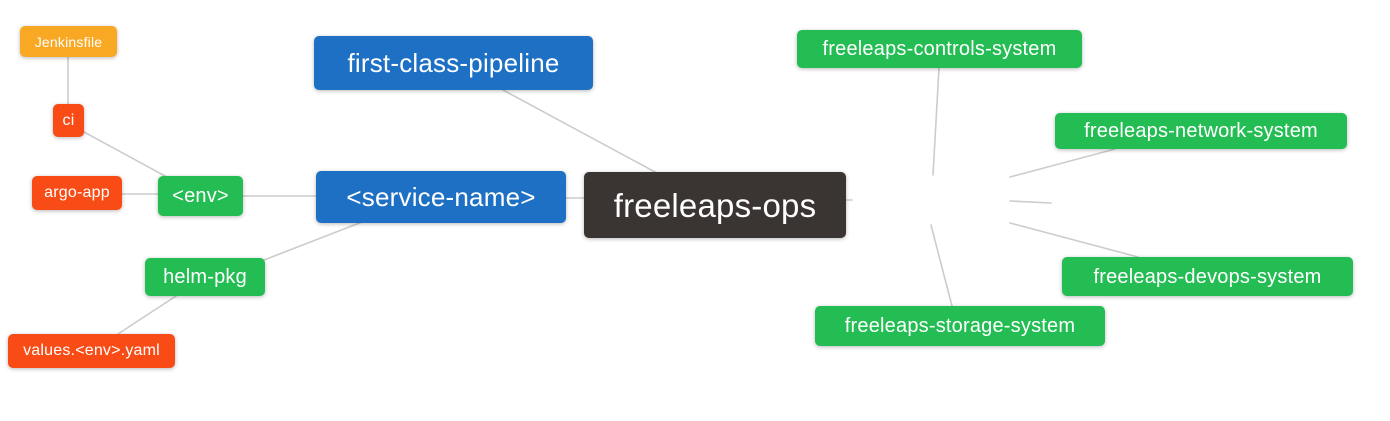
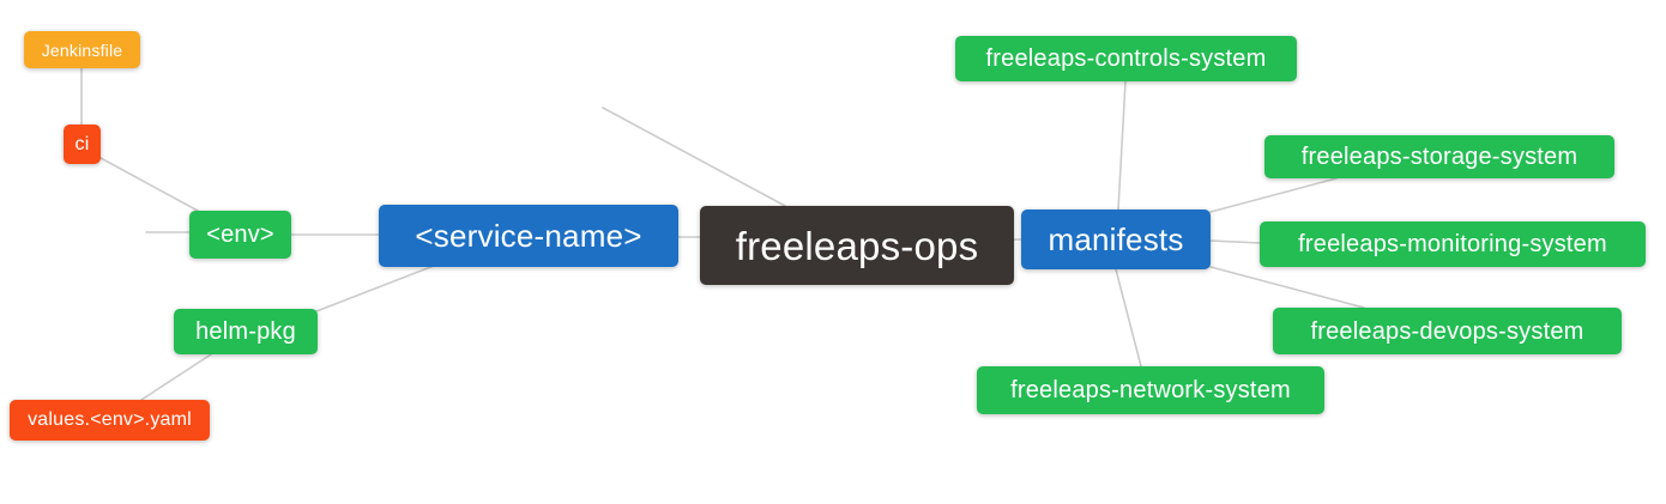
  freeleaps-ops
- first-class-pipeline
  <service-name>
+ manifests
  <env>
  helm-pkg
  freeleaps-controls-system
- freeleaps-network-system
+ freeleaps-storage-system
+ freeleaps-monitoring-system
  freeleaps-devops-system
- freeleaps-storage-system
+ freeleaps-network-system
  ci
- argo-app
  values.<env>.yaml
  Jenkinsfile
